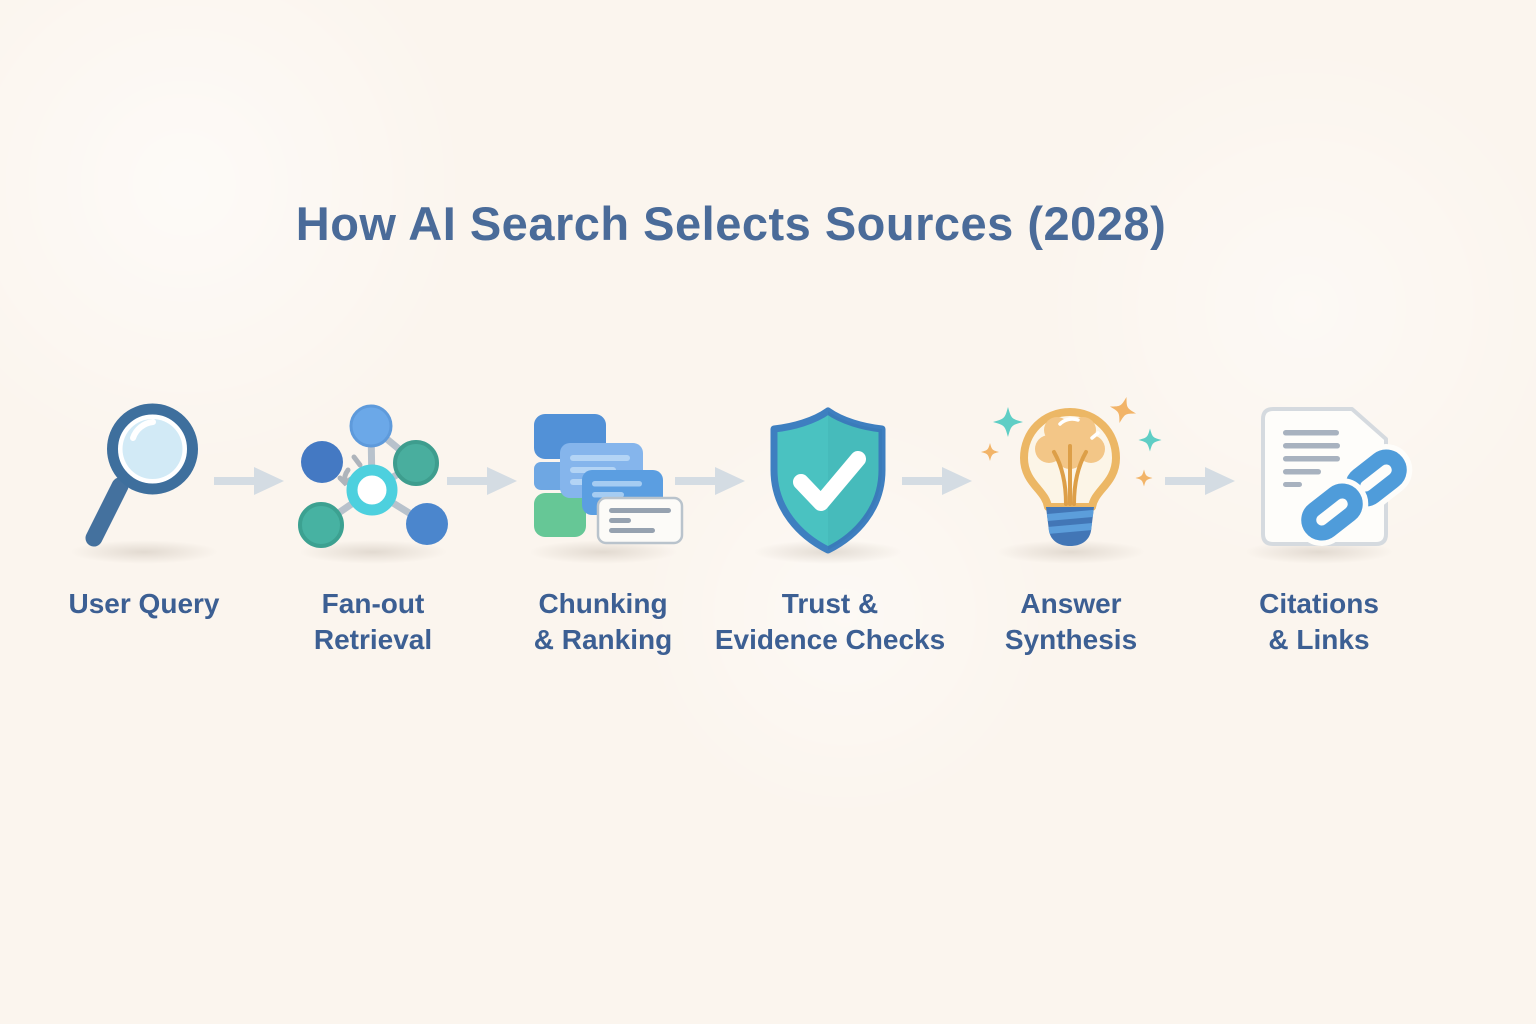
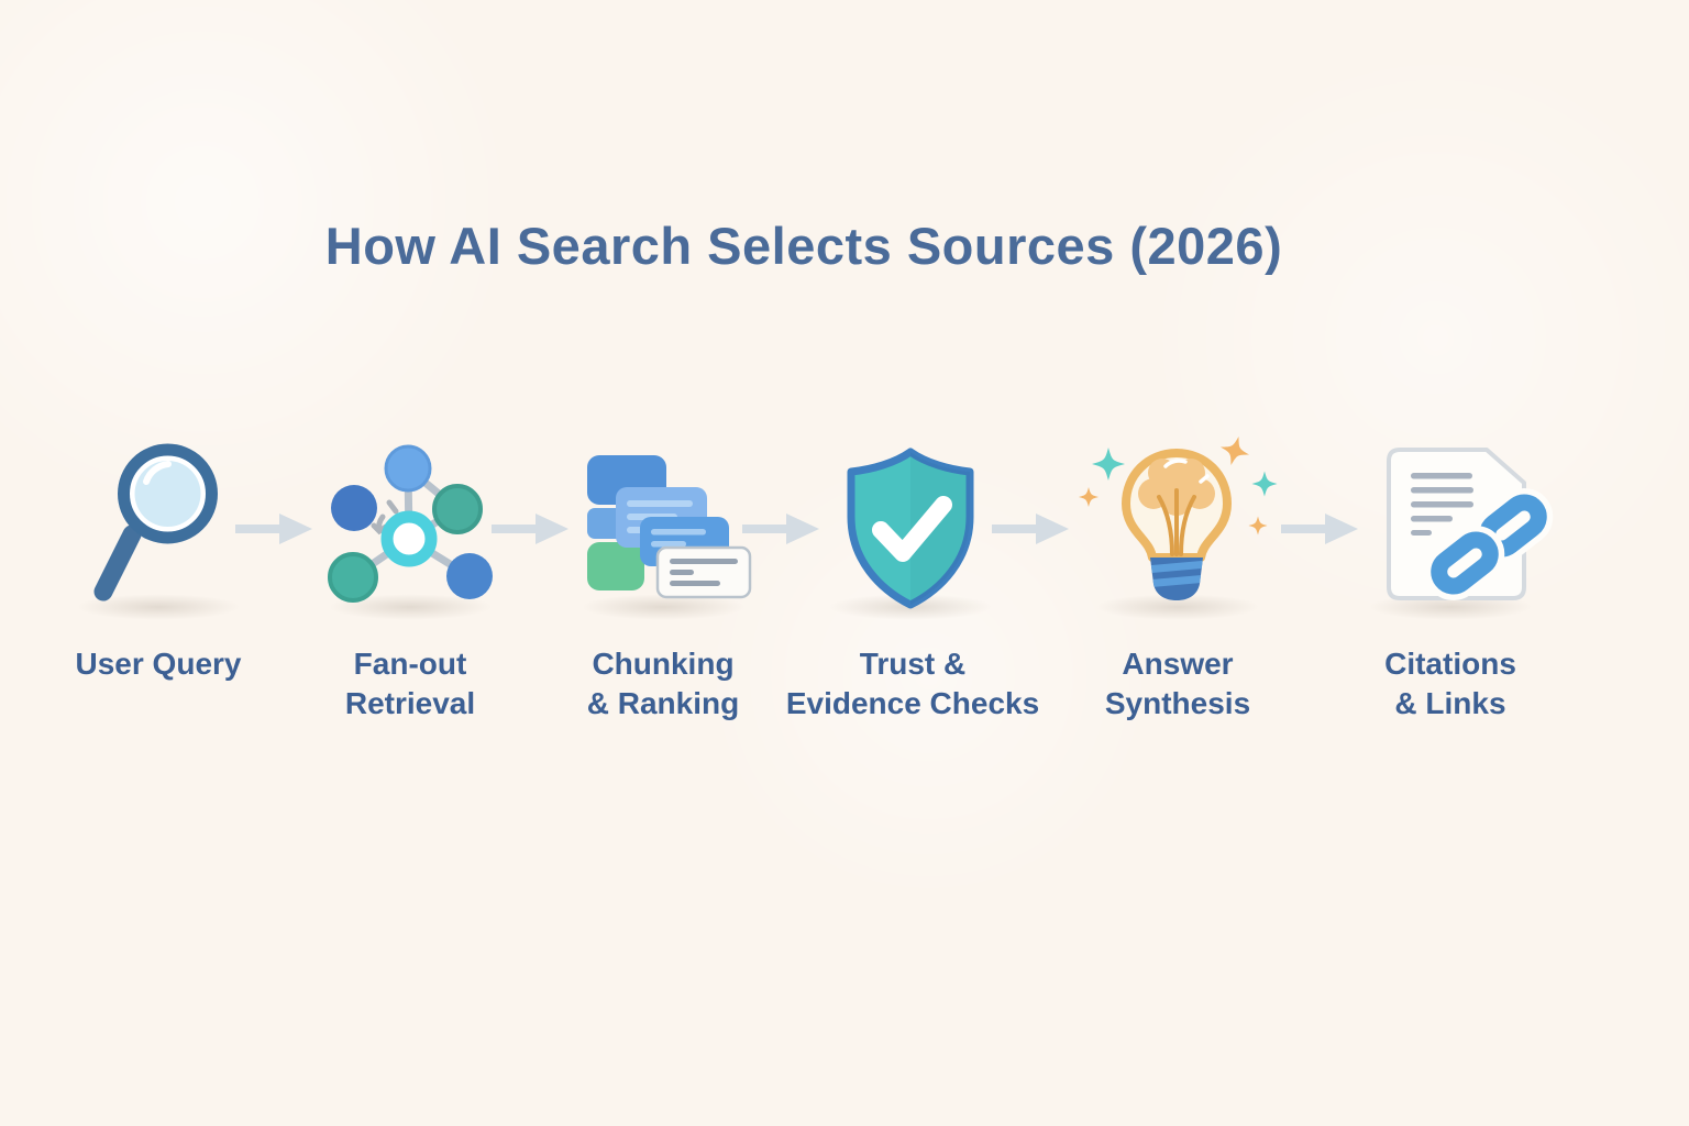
- How AI Search Selects Sources (2028)
+ How AI Search Selects Sources (2026)
  User Query
  Fan-out
  Retrieval
  Chunking
  & Ranking
  Trust &
  Evidence Checks
  Answer
  Synthesis
  Citations
  & Links
